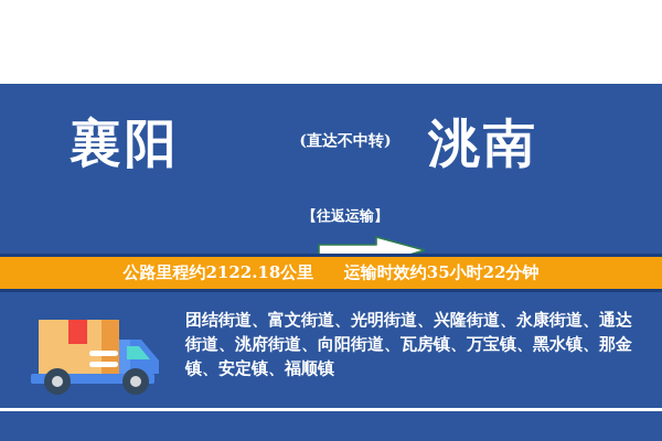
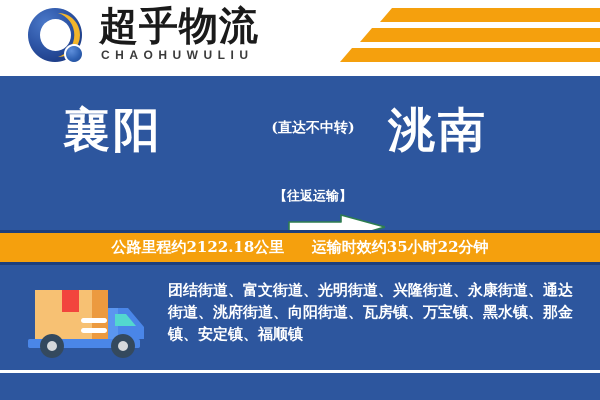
+ 超乎物流
+ CHAOHUWULIU
  襄阳
  (直达不中转)
  【往返运输】
  洮南
  公路里程约2122.18公里 运输时效约35小时22分钟
  团结街道、富文街道、光明街道、兴隆街道、永康街道、通达街道、洮府街道、向阳街道、瓦房镇、万宝镇、黑水镇、那金镇、安定镇、福顺镇
